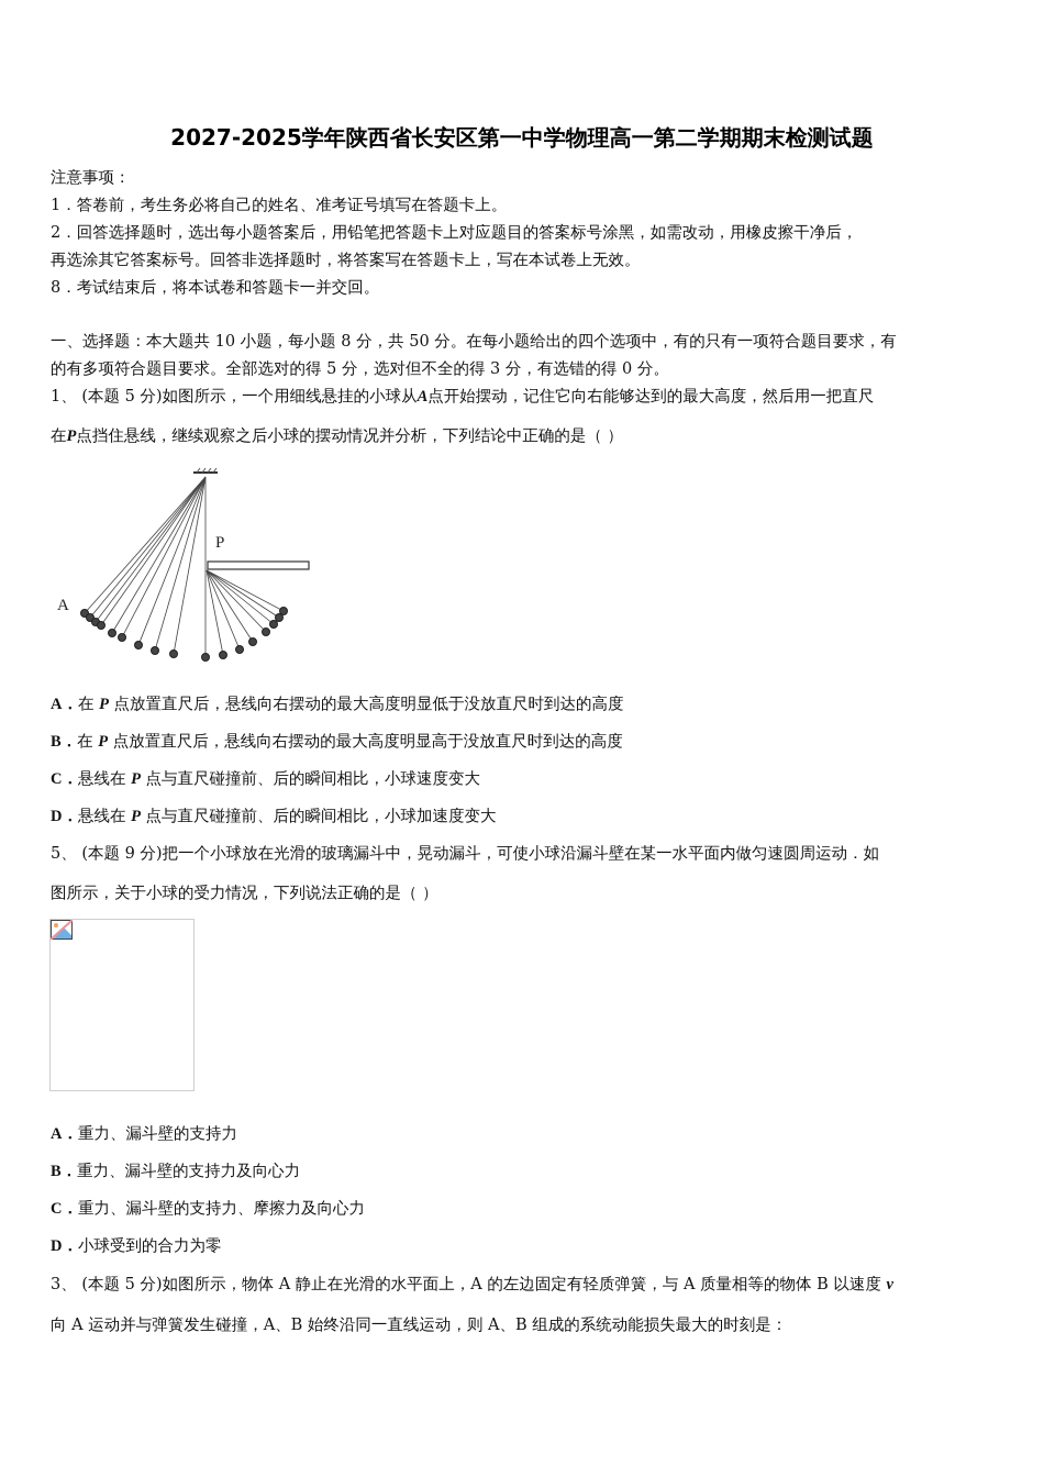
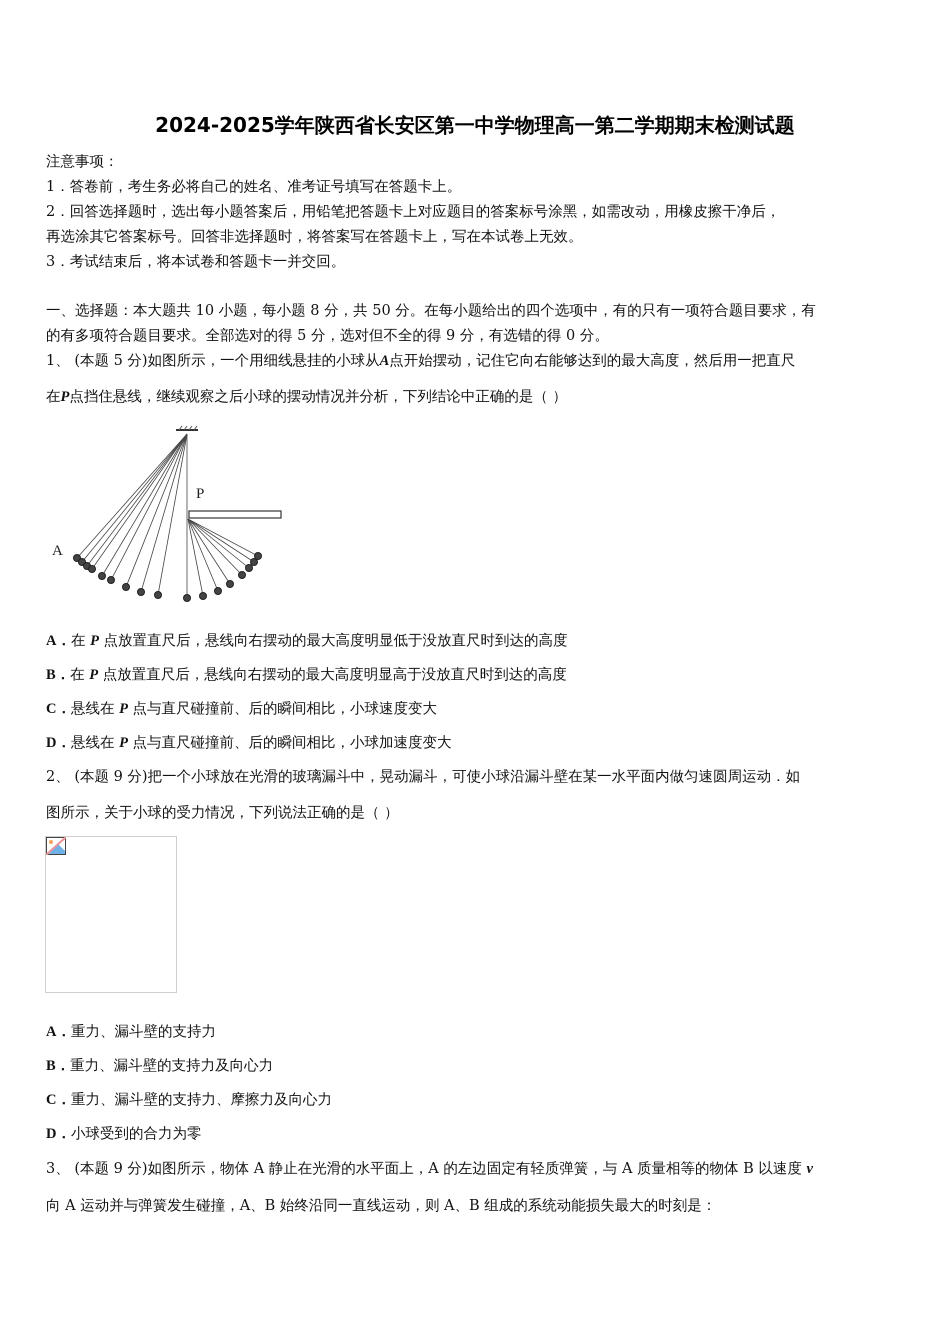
- 2027-2025学年陕西省长安区第一中学物理高一第二学期期末检测试题
+ 2024-2025学年陕西省长安区第一中学物理高一第二学期期末检测试题
  注意事项：
  1．答卷前，考生务必将自己的姓名、准考证号填写在答题卡上。
  2．回答选择题时，选出每小题答案后，用铅笔把答题卡上对应题目的答案标号涂黑，如需改动，用橡皮擦干净后，
  再选涂其它答案标号。回答非选择题时，将答案写在答题卡上，写在本试卷上无效。
- 8．考试结束后，将本试卷和答题卡一并交回。
+ 3．考试结束后，将本试卷和答题卡一并交回。
  一、选择题：本大题共 10 小题，每小题 8 分，共 50 分。在每小题给出的四个选项中，有的只有一项符合题目要求，有
- 的有多项符合题目要求。全部选对的得 5 分，选对但不全的得 3 分，有选错的得 0 分。
+ 的有多项符合题目要求。全部选对的得 5 分，选对但不全的得 9 分，有选错的得 0 分。
  1、 (本题 5 分)如图所示，一个用细线悬挂的小球从A点开始摆动，记住它向右能够达到的最大高度，然后用一把直尺
  在P点挡住悬线，继续观察之后小球的摆动情况并分析，下列结论中正确的是（ ）
  P
  A
  A．在 P 点放置直尺后，悬线向右摆动的最大高度明显低于没放直尺时到达的高度
  B．在 P 点放置直尺后，悬线向右摆动的最大高度明显高于没放直尺时到达的高度
  C．悬线在 P 点与直尺碰撞前、后的瞬间相比，小球速度变大
  D．悬线在 P 点与直尺碰撞前、后的瞬间相比，小球加速度变大
- 5、 (本题 9 分)把一个小球放在光滑的玻璃漏斗中，晃动漏斗，可使小球沿漏斗壁在某一水平面内做匀速圆周运动．如
+ 2、 (本题 9 分)把一个小球放在光滑的玻璃漏斗中，晃动漏斗，可使小球沿漏斗壁在某一水平面内做匀速圆周运动．如
  图所示，关于小球的受力情况，下列说法正确的是（ ）
  A．重力、漏斗壁的支持力
  B．重力、漏斗壁的支持力及向心力
  C．重力、漏斗壁的支持力、摩擦力及向心力
  D．小球受到的合力为零
- 3、 (本题 5 分)如图所示，物体 A 静止在光滑的水平面上，A 的左边固定有轻质弹簧，与 A 质量相等的物体 B 以速度 v
+ 3、 (本题 9 分)如图所示，物体 A 静止在光滑的水平面上，A 的左边固定有轻质弹簧，与 A 质量相等的物体 B 以速度 v
  向 A 运动并与弹簧发生碰撞，A、B 始终沿同一直线运动，则 A、B 组成的系统动能损失最大的时刻是：
